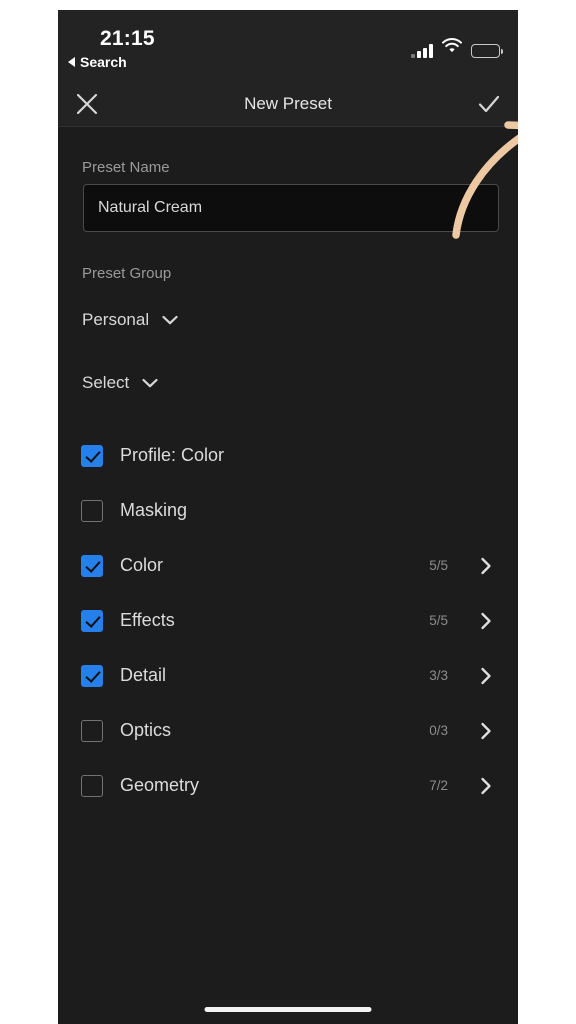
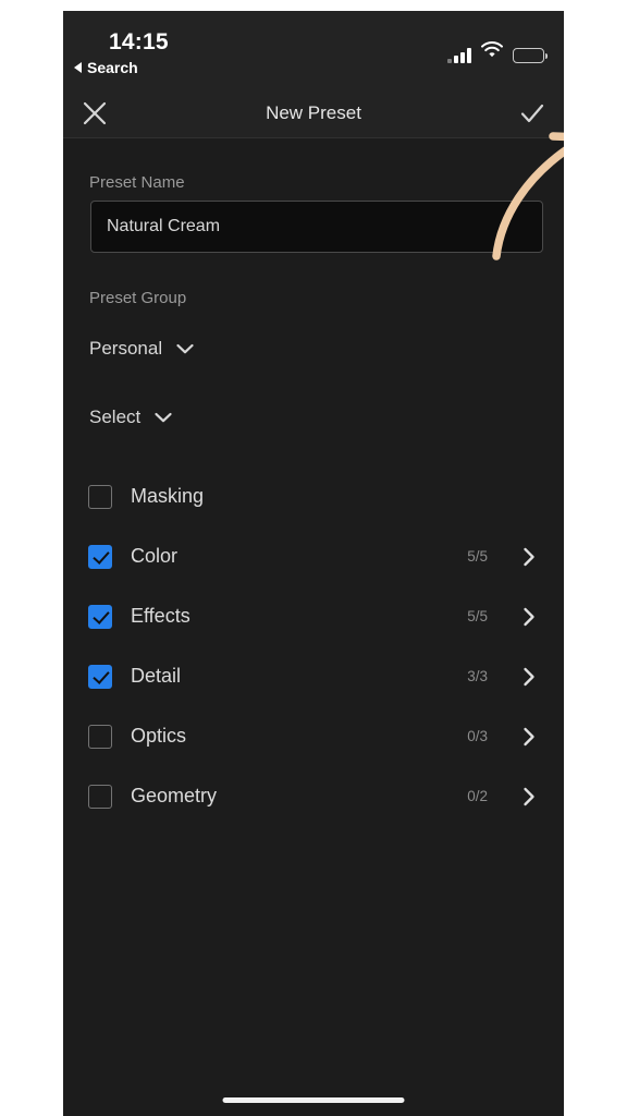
- 21:15
+ 14:15
  Search
  New Preset
  Preset Name
  Natural Cream
  Preset Group
  Personal
  Select
- Profile: Color
  Masking
  Color
  5/5
  Effects
  5/5
  Detail
  3/3
  Optics
  0/3
  Geometry
- 7/2
+ 0/2
